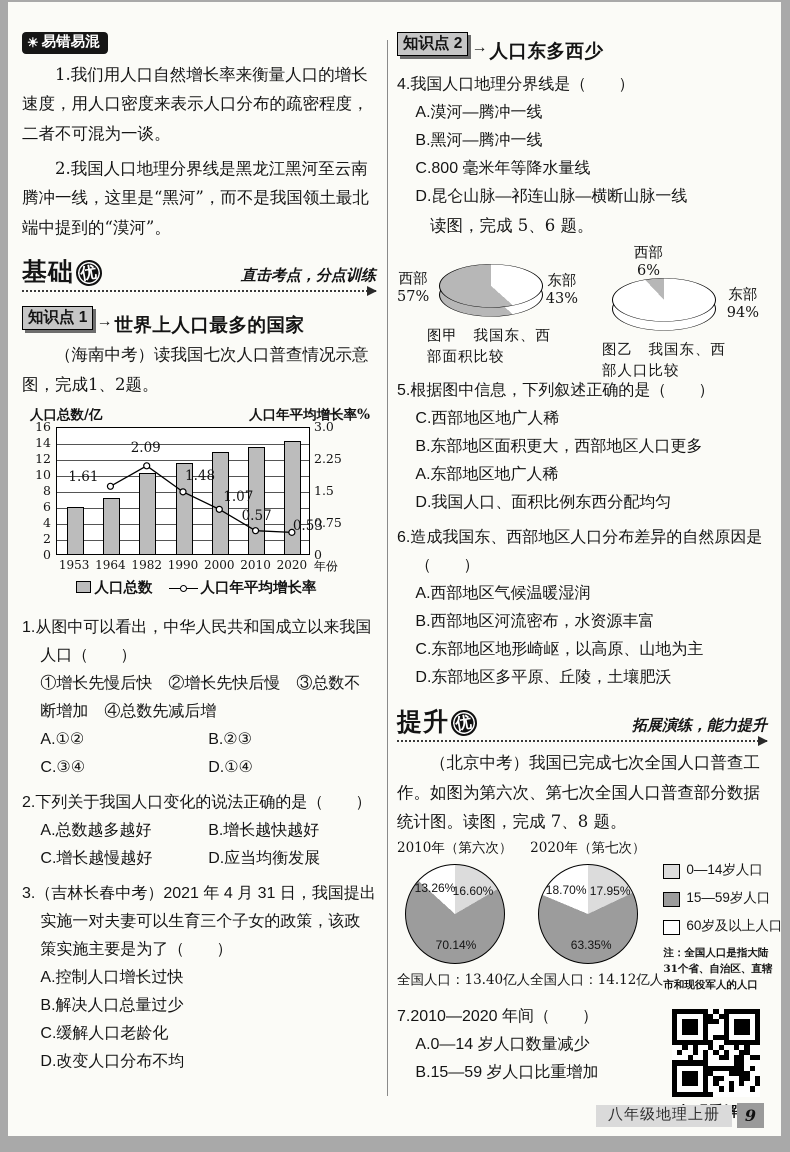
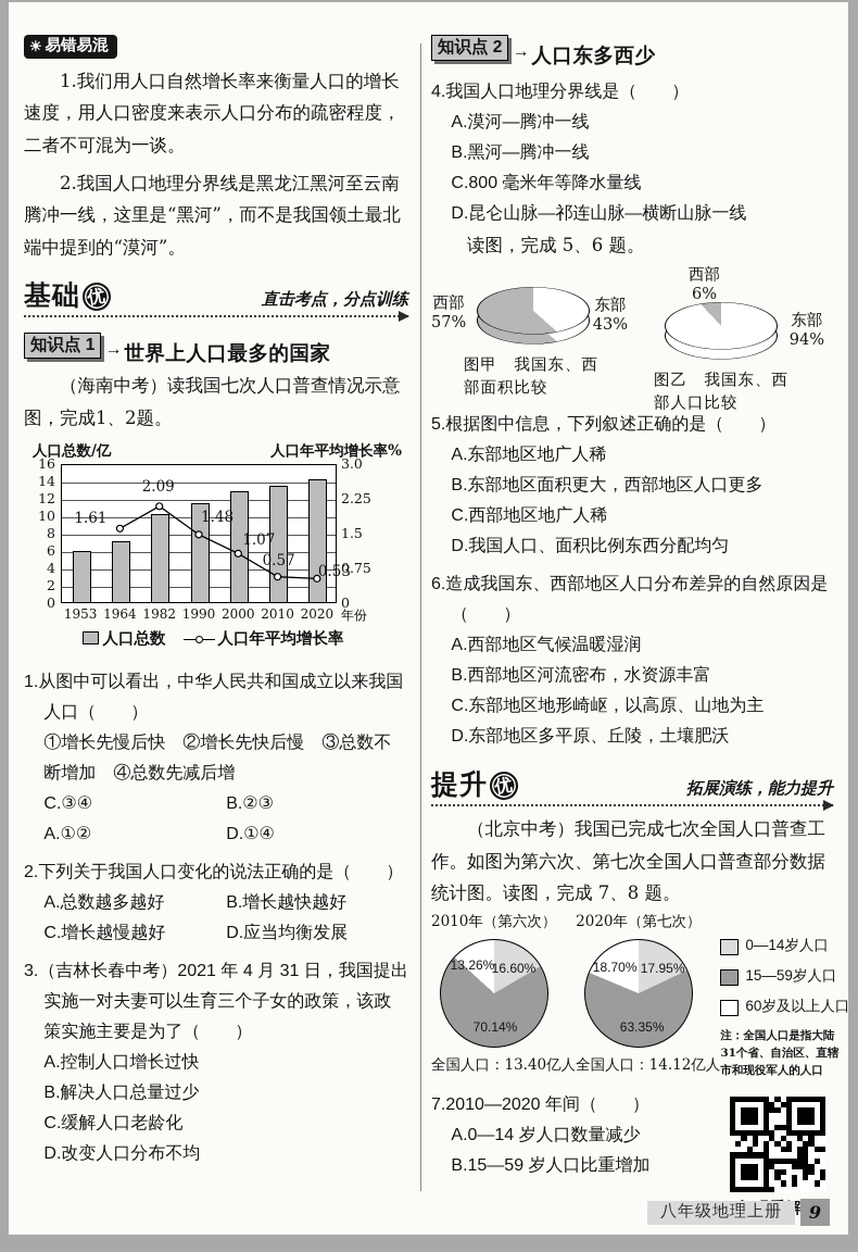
  ☀
  易错易混
  1.我们用人口自然增长率来衡量人口的增长速度，用人口密度来表示人口分布的疏密程度，二者不可混为一谈。
  2.我国人口地理分界线是黑龙江黑河至云南腾冲一线，这里是“黑河”，而不是我国领土最北端中提到的“漠河”。
  基础
  直击考点，分点训练
  知识点 1
  →
  世界上人口最多的国家
  （海南中考）读我国七次人口普查情况示意图，完成1、2题。
  人口总数/亿
  人口年平均增长率%
  16
  14
  12
  10
  8
  6
  4
  2
  0
  3.0
  2.25
  1.5
  0.75
  0
  1953
  1964
  1982
  1990
  2000
  2010
  2020
  年份
  1.61
  2.09
  1.48
  1.07
  0.57
  0.53
  人口总数
  人口年平均增长率
  1.从图中可以看出，中华人民共和国成立以来我国人口（ ）
  ①增长先慢后快 ②增长先快后慢 ③总数不断增加 ④总数先减后增
- A.①②
+ C.③④
  B.②③
- C.③④
+ A.①②
  D.①④
  2.下列关于我国人口变化的说法正确的是（ ）
  A.总数越多越好
  B.增长越快越好
  C.增长越慢越好
  D.应当均衡发展
  3.（吉林长春中考）2021 年 4 月 31 日，我国提出实施一对夫妻可以生育三个子女的政策，该政策实施主要是为了（ ）
  A.控制人口增长过快
  B.解决人口总量过少
  C.缓解人口老龄化
  D.改变人口分布不均
  知识点 2
  →
  人口东多西少
  4.我国人口地理分界线是（ ）
  A.漠河—腾冲一线
  B.黑河—腾冲一线
  C.800 毫米年等降水量线
  D.昆仑山脉—祁连山脉—横断山脉一线
  读图，完成 5、6 题。
  西部
  57%
  东部
  43%
  图甲 我国东、西部面积比较
  西部
  6%
  东部
  94%
  图乙 我国东、西部人口比较
  5.根据图中信息，下列叙述正确的是（ ）
- C.西部地区地广人稀
+ A.东部地区地广人稀
  B.东部地区面积更大，西部地区人口更多
- A.东部地区地广人稀
+ C.西部地区地广人稀
  D.我国人口、面积比例东西分配均匀
  6.造成我国东、西部地区人口分布差异的自然原因是（ ）
  A.西部地区气候温暖湿润
  B.西部地区河流密布，水资源丰富
  C.东部地区地形崎岖，以高原、山地为主
  D.东部地区多平原、丘陵，土壤肥沃
  提升
  拓展演练，能力提升
  （北京中考）我国已完成七次全国人口普查工作。如图为第六次、第七次全国人口普查部分数据统计图。读图，完成 7、8 题。
  2010年（第六次）
  13.26%
  16.60%
  70.14%
  全国人口：13.40亿人
  2020年（第七次）
  18.70%
  17.95%
  63.35%
  全国人口：14.12亿人
  0—14岁人口
  15—59岁人口
  60岁及以上人口
  注：全国人口是指大陆31个省、自治区、直辖市和现役军人的人口
  7.2010—2020 年间（ ）
  A.0—14 岁人口数量减少
  B.15—59 岁人口比重增加
  八年级地理上册
  9
